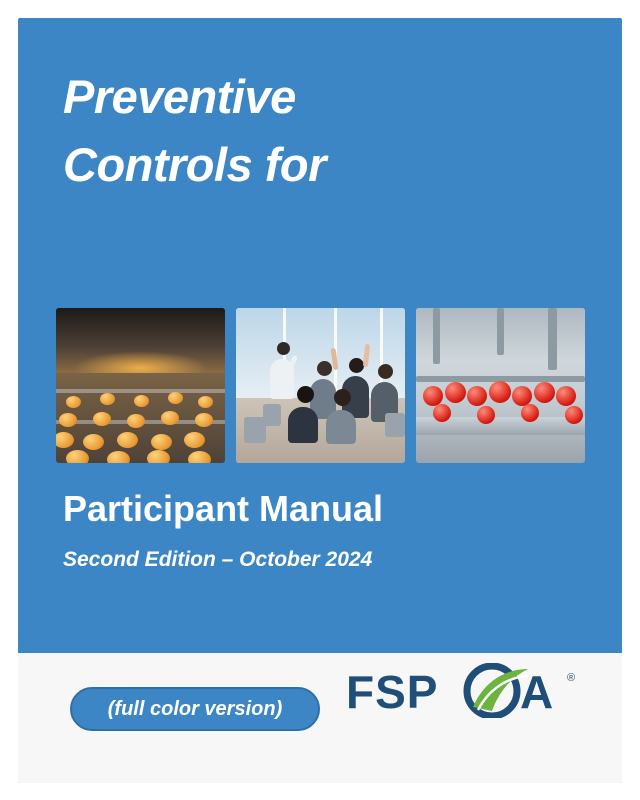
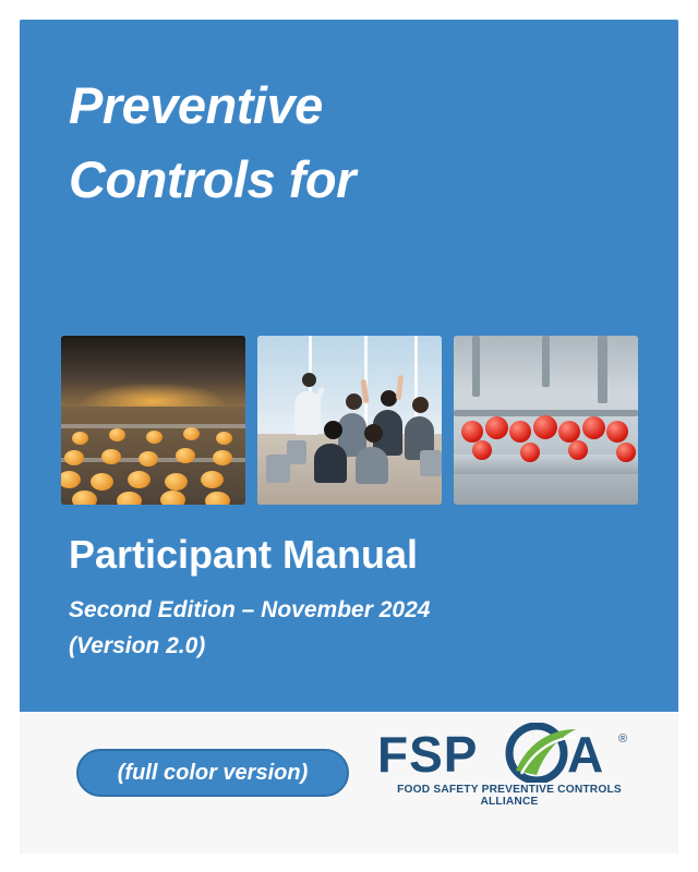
  Preventive
  Controls for
  Participant Manual
- Second Edition – October 2024
+ Second Edition – November 2024
+ (Version 2.0)
  (full color version)
  FSP
  A
  ®
+ FOOD SAFETY PREVENTIVE CONTROLS ALLIANCE
